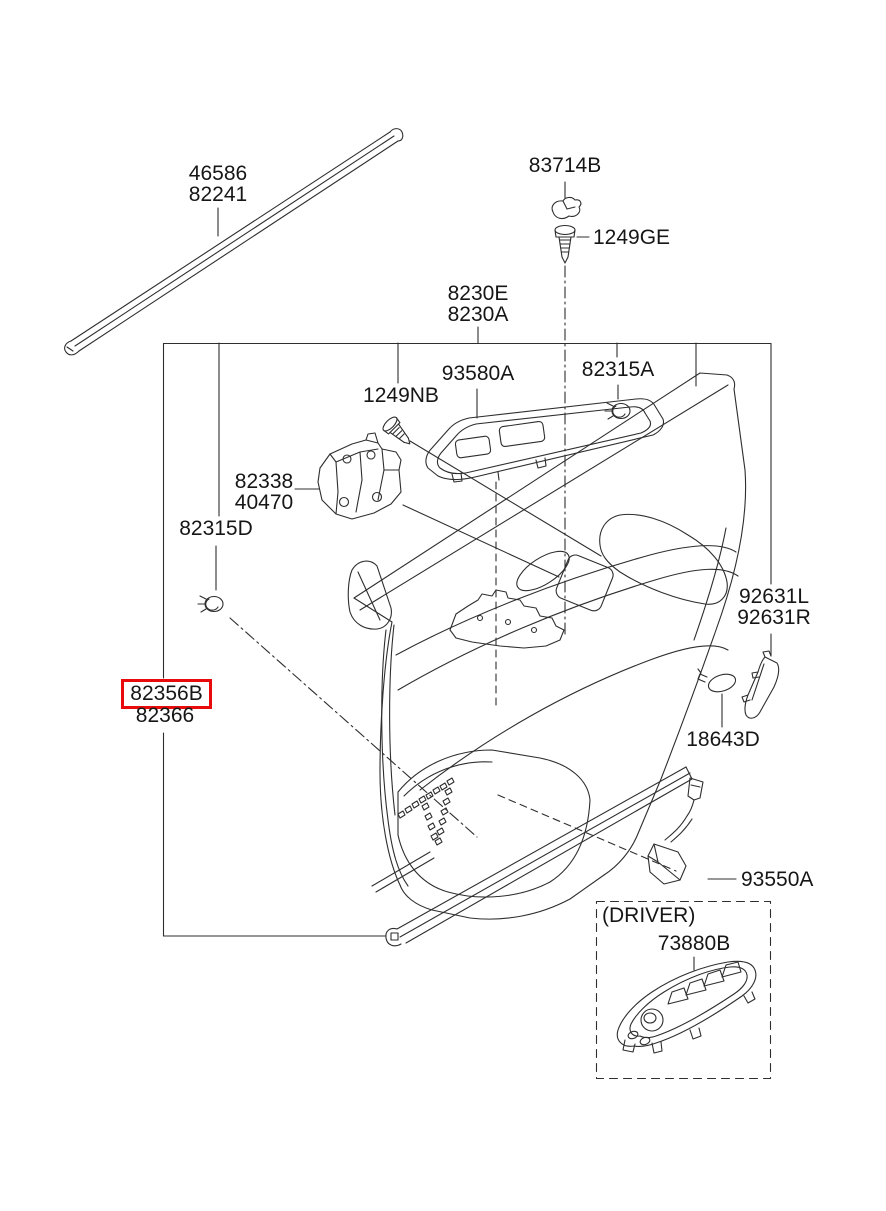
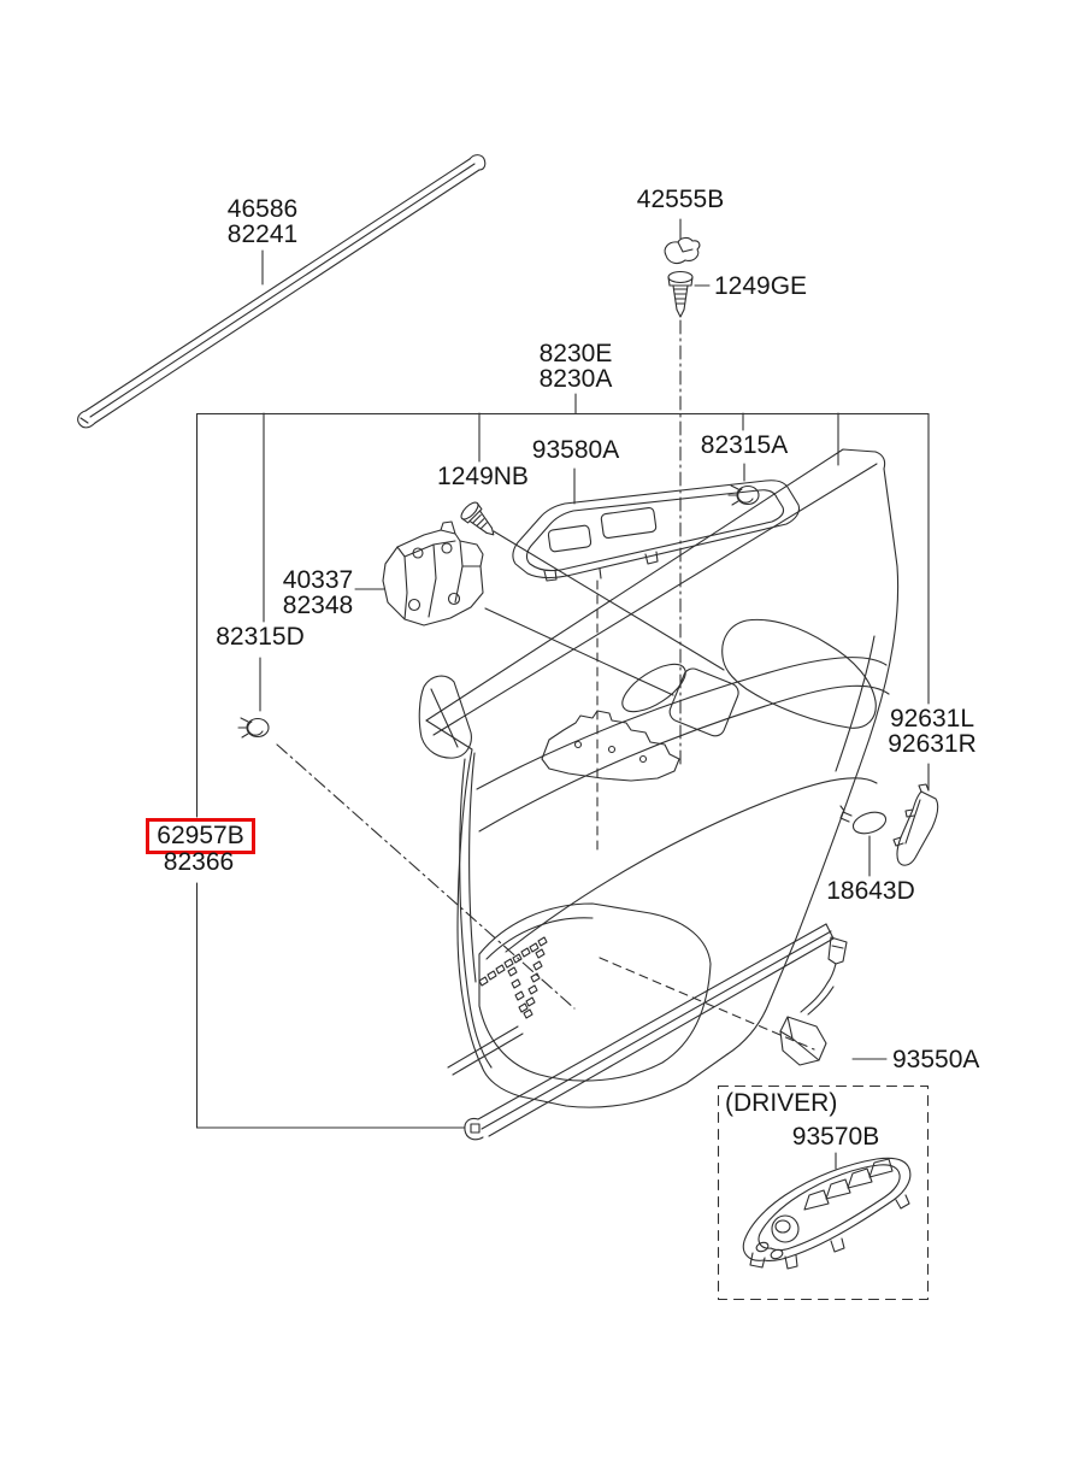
  46586
  82241
- 83714B
+ 42555B
  1249GE
  8230E
  8230A
  93580A
  82315A
  1249NB
- 82338
+ 40337
- 40470
+ 82348
  82315D
- 82356B
+ 62957B
  82366
  92631L
  92631R
  18643D
  93550A
  (DRIVER)
- 73880B
+ 93570B
